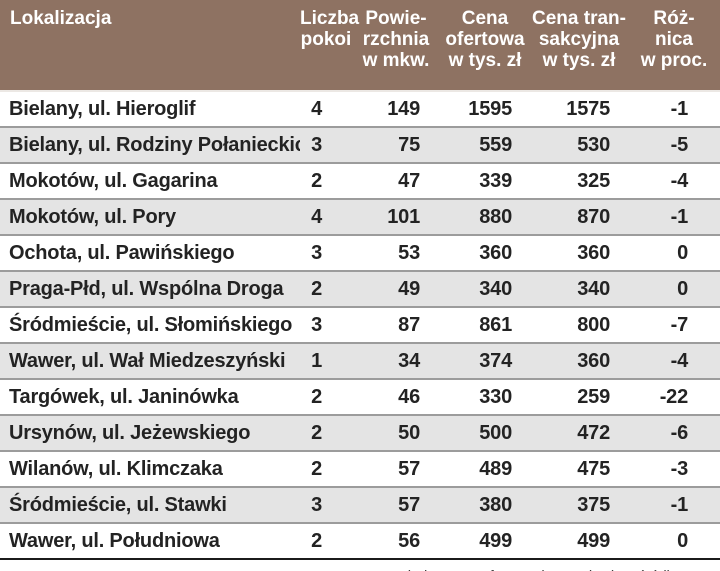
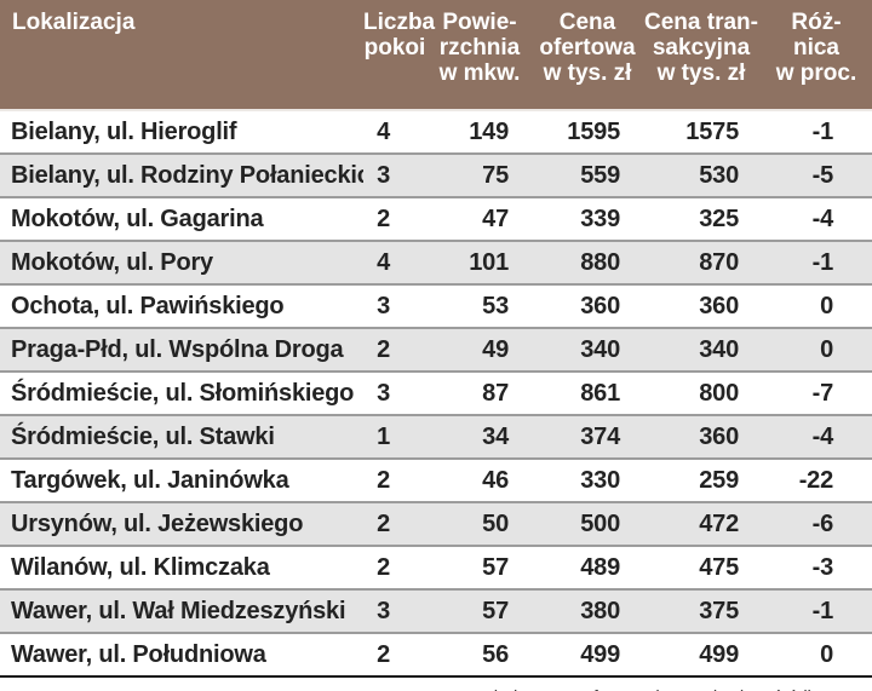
  Lokalizacja	Liczbapokoi	Powie-rzchniaw mkw.	Cenaofertowaw tys. zł	Cena tran-sakcyjnaw tys. zł	Róż-nicaw proc.
  Bielany, ul. Hieroglif	4	149	1595	1575	-1
  Bielany, ul. Rodziny Połaniecki	3	75	559	530	-5
  Mokotów, ul. Gagarina	2	47	339	325	-4
  Mokotów, ul. Pory	4	101	880	870	-1
  Ochota, ul. Pawińskiego	3	53	360	360	0
  Praga-Płd, ul. Wspólna Droga	2	49	340	340	0
  Śródmieście, ul. Słomińskiego	3	87	861	800	-7
- Wawer, ul. Wał Miedzeszyński	1	34	374	360	-4
+ Śródmieście, ul. Stawki	1	34	374	360	-4
  Targówek, ul. Janinówka	2	46	330	259	-22
  Ursynów, ul. Jeżewskiego	2	50	500	472	-6
  Wilanów, ul. Klimczaka	2	57	489	475	-3
- Śródmieście, ul. Stawki	3	57	380	375	-1
+ Wawer, ul. Wał Miedzeszyński	3	57	380	375	-1
  Wawer, ul. Południowa	2	56	499	499	0
